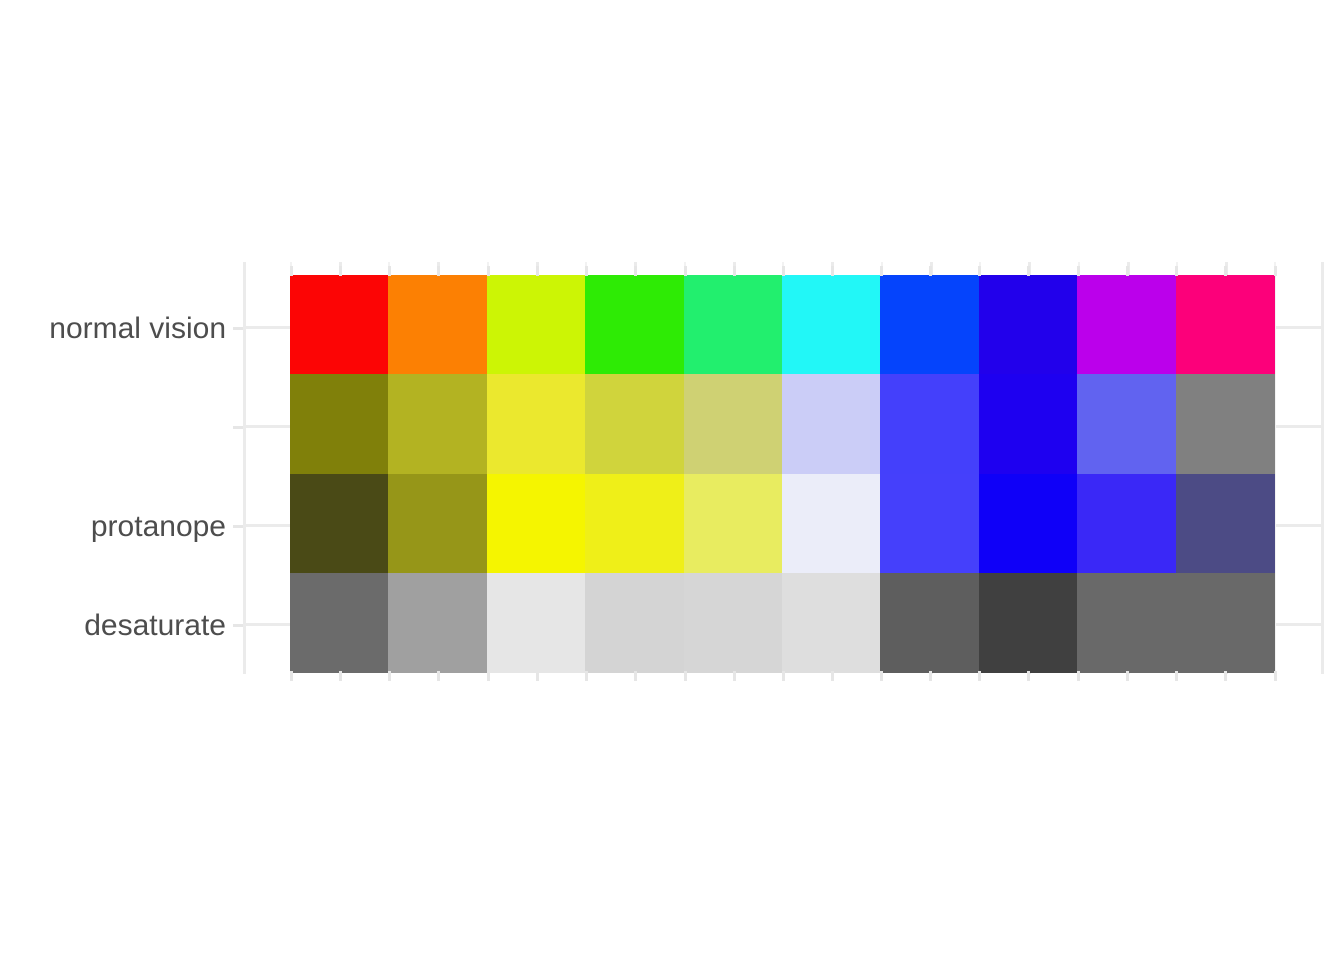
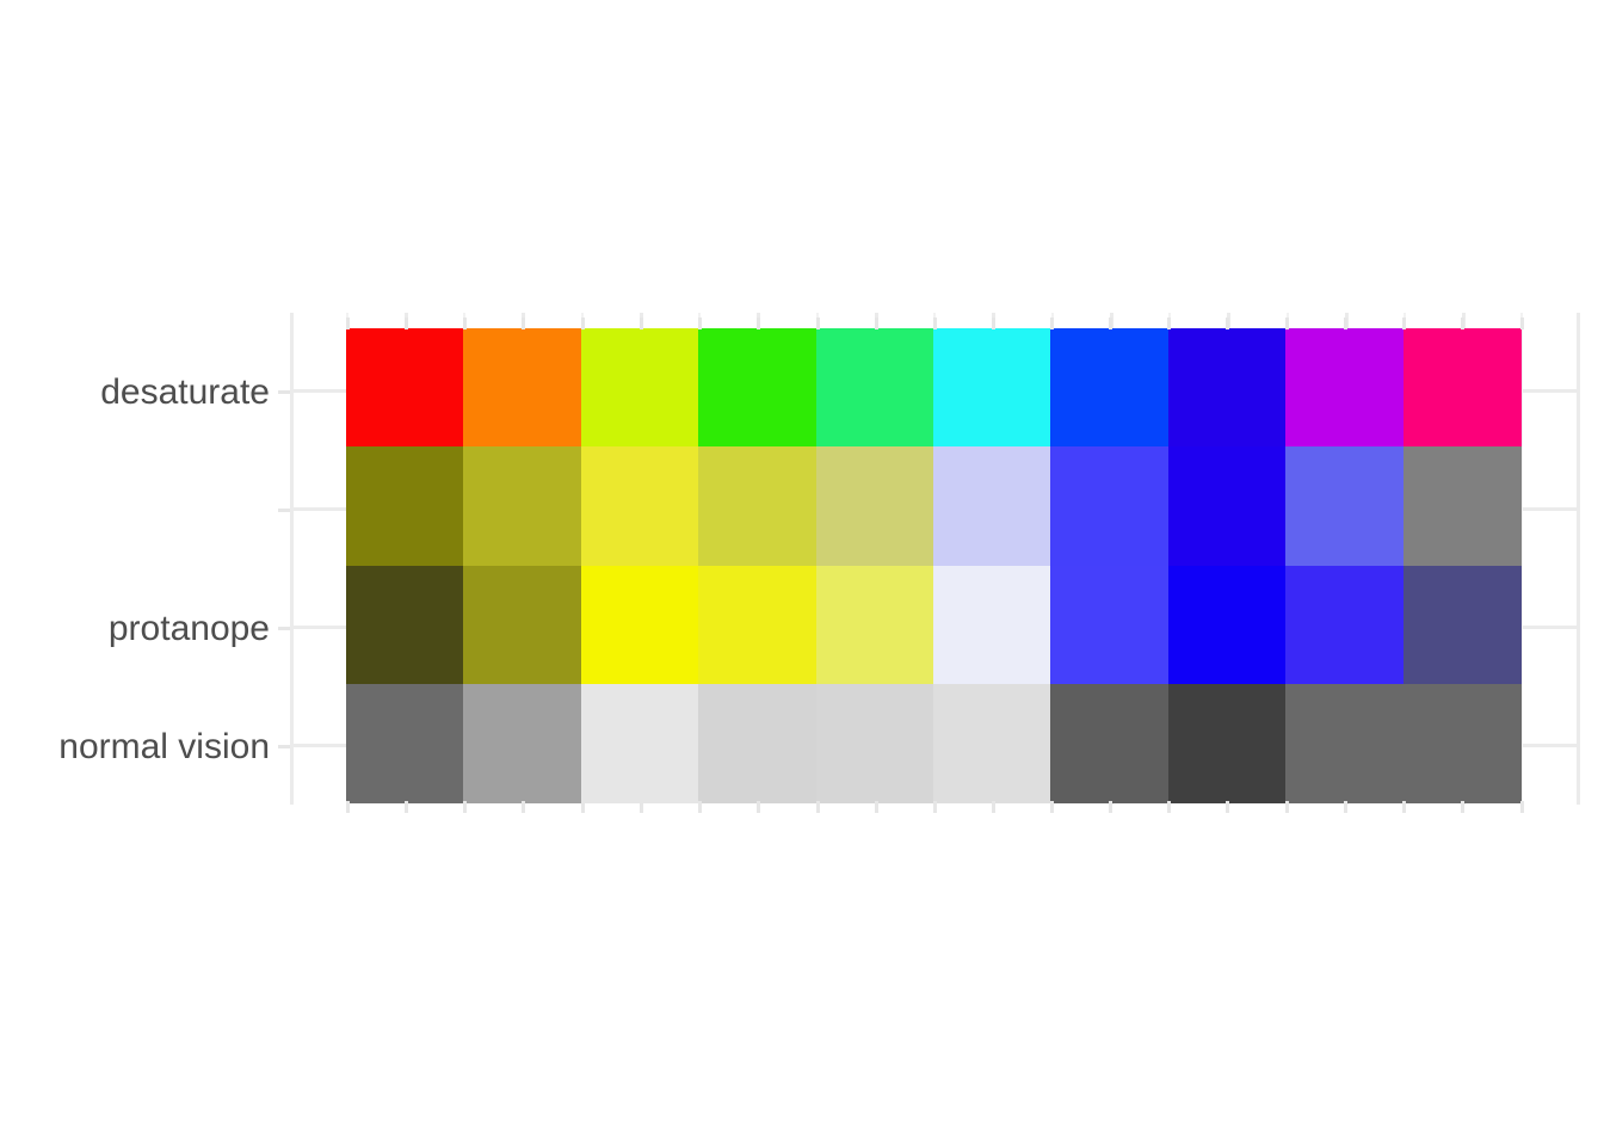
- normal vision
+ desaturate
  protanope
- desaturate
+ normal vision
